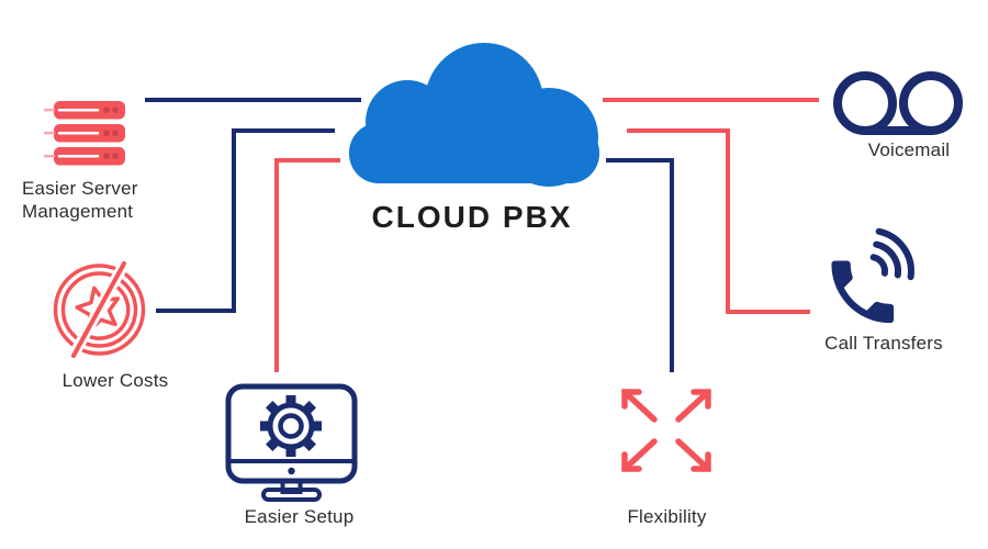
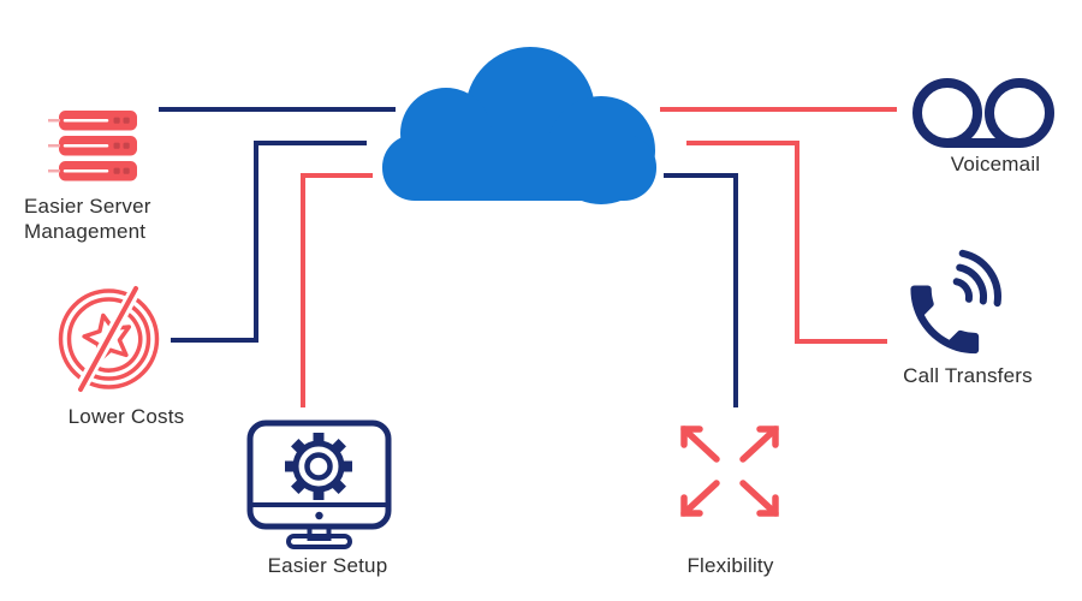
- CLOUD PBX
  Easier Server Management
  Lower Costs
  Easier Setup
  Voicemail
  Call Transfers
  Flexibility
